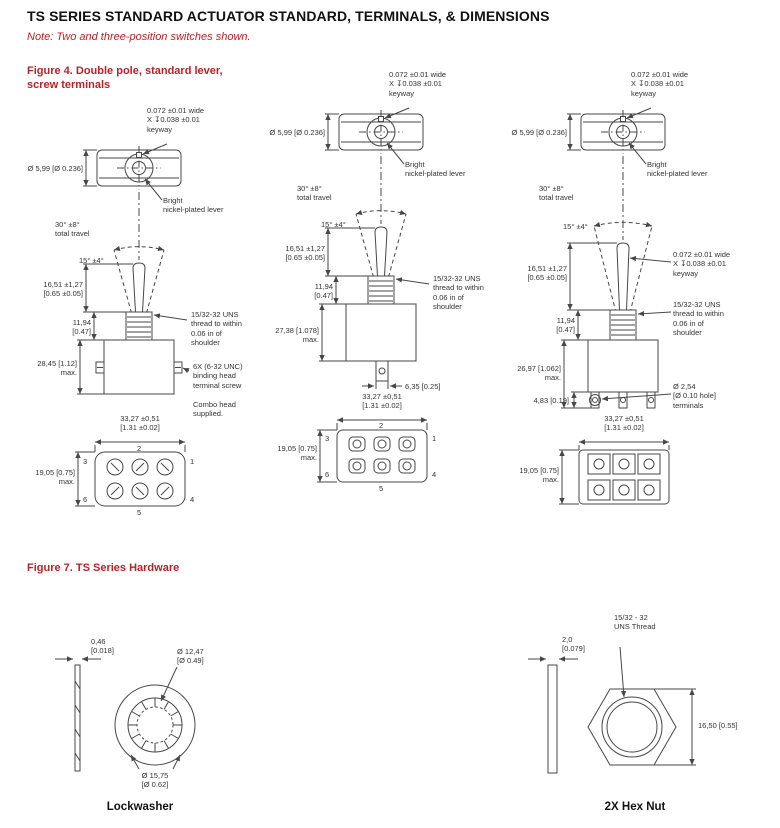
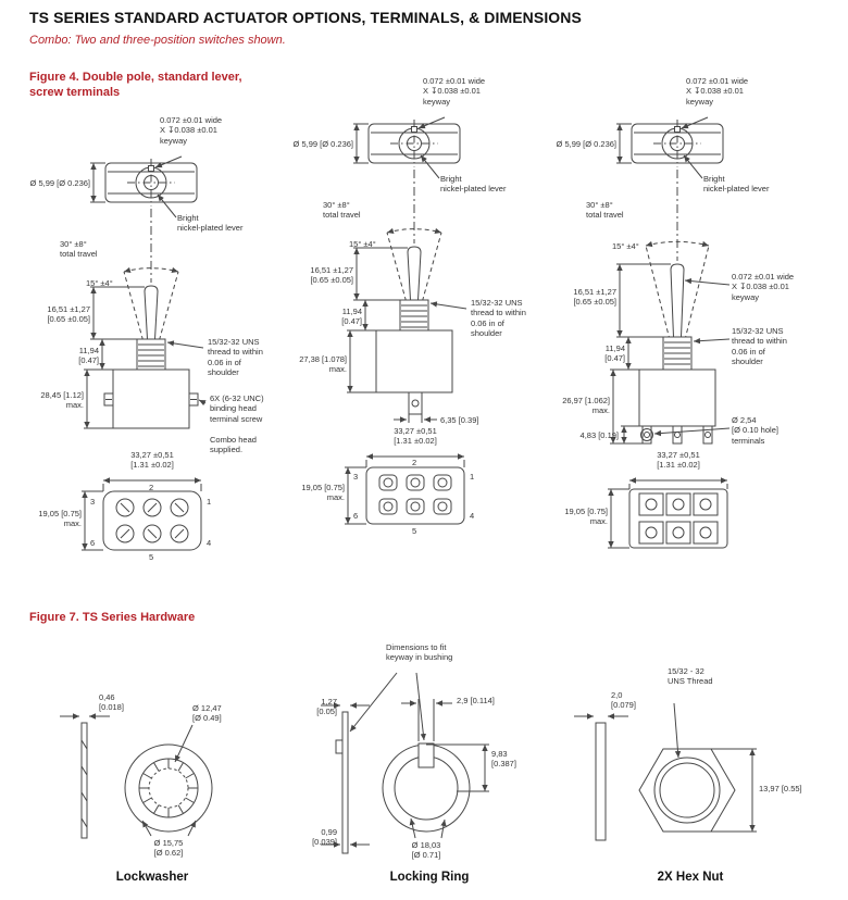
- TS SERIES STANDARD ACTUATOR STANDARD, TERMINALS, & DIMENSIONS
+ TS SERIES STANDARD ACTUATOR OPTIONS, TERMINALS, & DIMENSIONS
- Note: Two and three-position switches shown.
+ Combo: Two and three-position switches shown.
  Figure 4. Double pole, standard lever,
  screw terminals
  Ø 5,99 [Ø 0.236]
  0.072 ±0.01 wide
  X ↧0.038 ±0.01
  keyway
  Bright
  nickel-plated lever
  30° ±8°
  total travel
  15° ±4°
  16,51 ±1,27
  [0.65 ±0.05]
  11,94
  [0.47]
  28,45 [1.12]
  max.
  15/32-32 UNS
  thread to within
  0.06 in of
  shoulder
  6X (6-32 UNC)
  binding head
  terminal screw
  Combo head
  supplied.
  33,27 ±0,51
  [1.31 ±0.02]
  19,05 [0.75]
  max.
  3
  2
  1
  6
  5
  4
  Ø 5,99 [Ø 0.236]
  0.072 ±0.01 wide
  X ↧0.038 ±0.01
  keyway
  Bright
  nickel-plated lever
  30° ±8°
  total travel
  15° ±4°
  16,51 ±1,27
  [0.65 ±0.05]
  11,94
  [0.47]
  27,38 [1.078]
  max.
  15/32-32 UNS
  thread to within
  0.06 in of
  shoulder
- 6,35 [0.25]
+ 6,35 [0.39]
  33,27 ±0,51
  [1.31 ±0.02]
  19,05 [0.75]
  max.
  3
  2
  1
  6
  5
  4
  Ø 5,99 [Ø 0.236]
  0.072 ±0.01 wide
  X ↧0.038 ±0.01
  keyway
  Bright
  nickel-plated lever
  30° ±8°
  total travel
  15° ±4°
  16,51 ±1,27
  [0.65 ±0.05]
  11,94
  [0.47]
  26,97 [1.062]
  max.
  0.072 ±0.01 wide
  X ↧0.038 ±0.01
  keyway
  15/32-32 UNS
  thread to within
  0.06 in of
  shoulder
  4,83 [0.19]
  Ø 2,54
  [Ø 0.10 hole]
  terminals
  33,27 ±0,51
  [1.31 ±0.02]
  19,05 [0.75]
  max.
  Figure 7. TS Series Hardware
  0,46
  [0.018]
  Ø 12,47
  [Ø 0.49]
  Ø 15,75
  [Ø 0.62]
  Lockwasher
+ Dimensions to fit
+ keyway in bushing
+ 1,27
+ [0.05]
+ 2,9 [0.114]
+ 9,83
+ [0.387]
+ 0,99
+ [0.039]
+ Ø 18,03
+ [Ø 0.71]
+ Locking Ring
  2,0
  [0.079]
  15/32 - 32
  UNS Thread
- 16,50 [0.55]
+ 13,97 [0.55]
  2X Hex Nut
